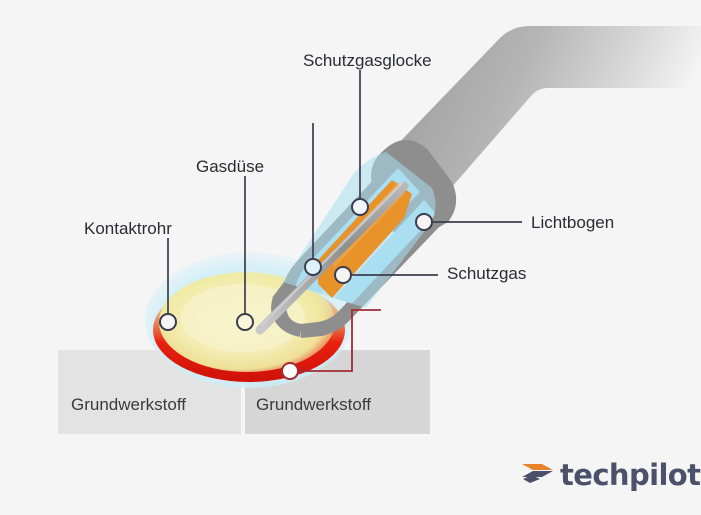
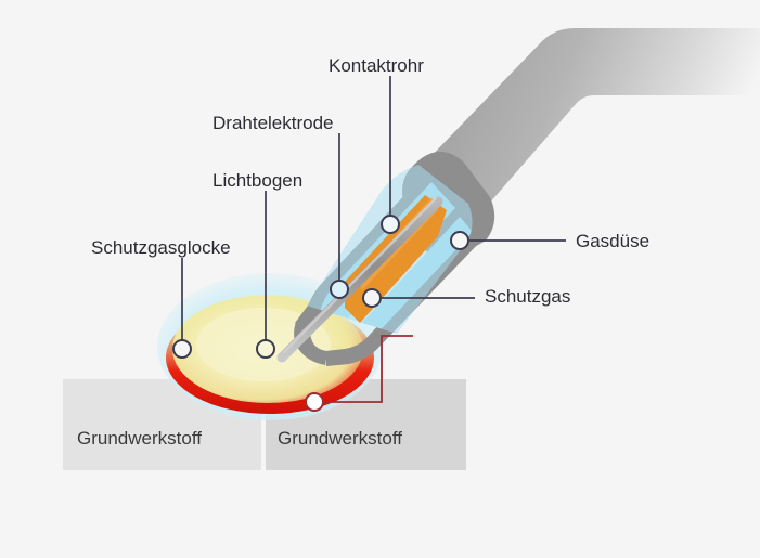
- Schutzgasglocke
+ Kontaktrohr
+ Drahtelektrode
- Gasdüse
+ Lichtbogen
- Kontaktrohr
+ Schutzgasglocke
- Lichtbogen
+ Gasdüse
  Schutzgas
  Grundwerkstoff
  Grundwerkstoff
- techpilot
